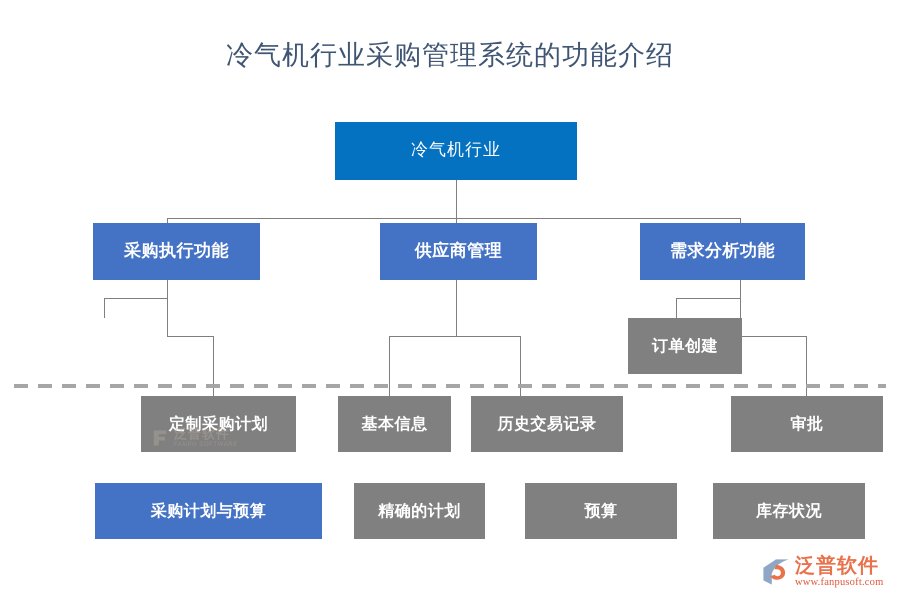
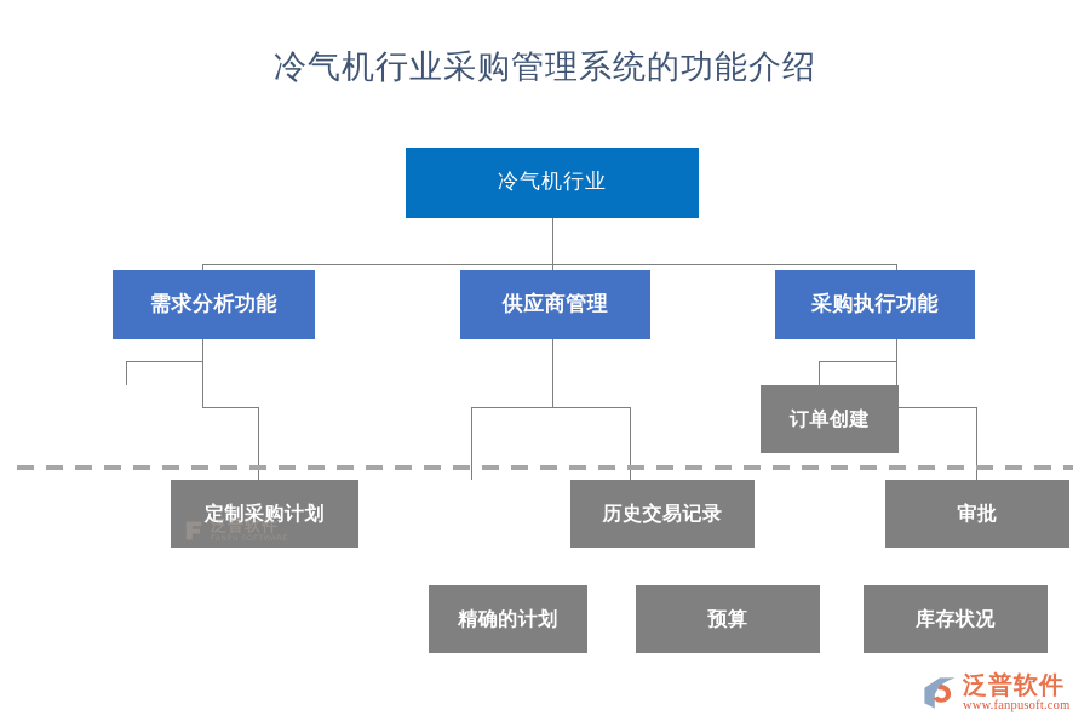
  冷气机行业采购管理系统的功能介绍
  冷气机行业
- 采购执行功能
+ 需求分析功能
  供应商管理
- 需求分析功能
+ 采购执行功能
  订单创建
  定制采购计划
- 基本信息
  历史交易记录
  审批
- 采购计划与预算
  精确的计划
  预算
  库存状况
  泛普软件
  泛普软件
  www.fanpusoft.com
